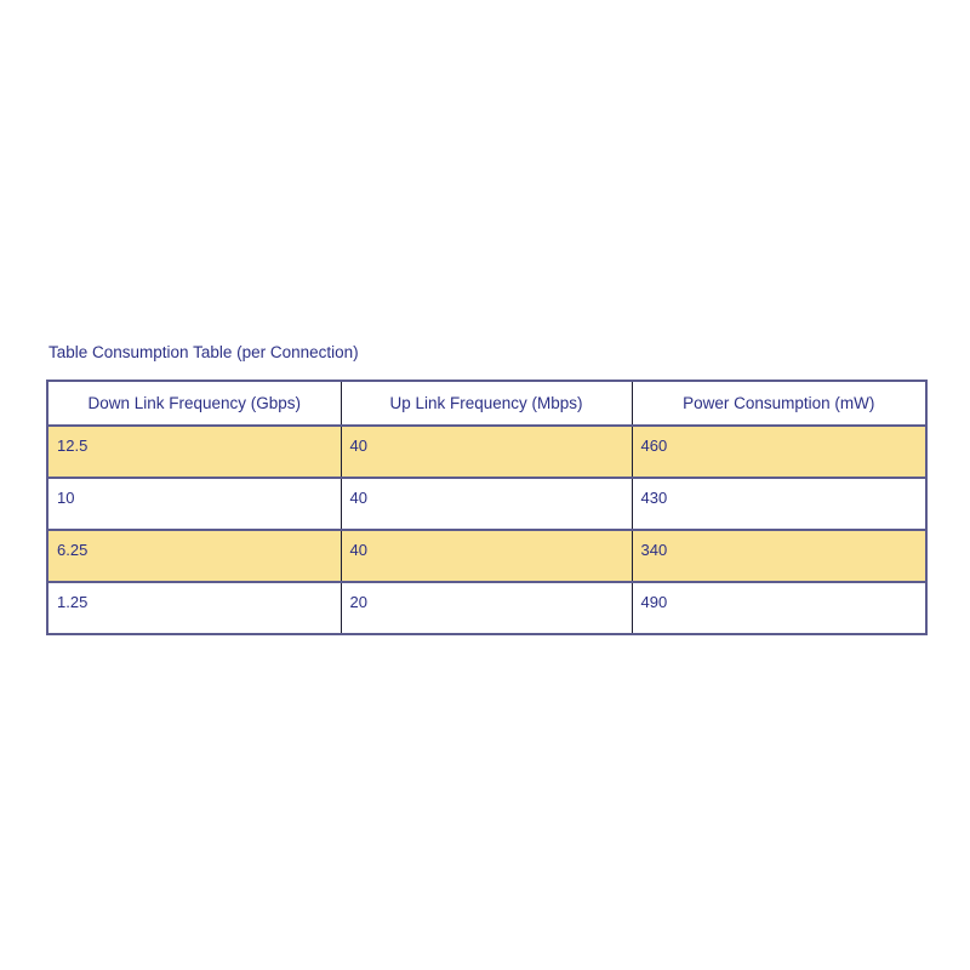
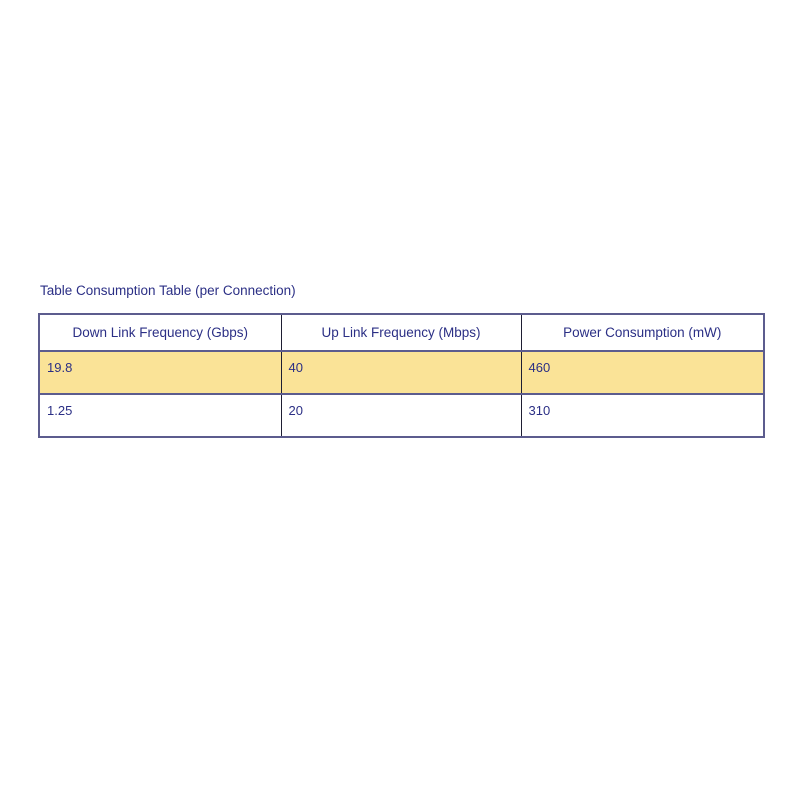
  Table Consumption Table (per Connection)
  Down Link Frequency (Gbps)	Up Link Frequency (Mbps)	Power Consumption (mW)
- 12.5	40	460
+ 19.8	40	460
- 10	40	430
- 6.25	40	340
- 1.25	20	490
+ 1.25	20	310
